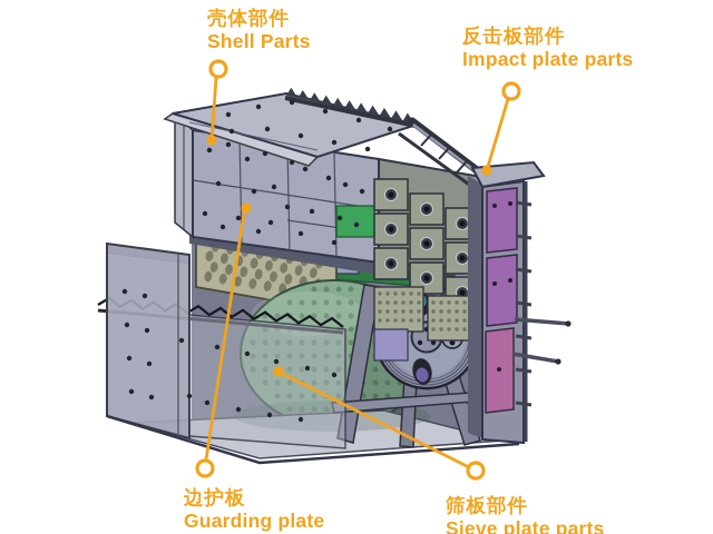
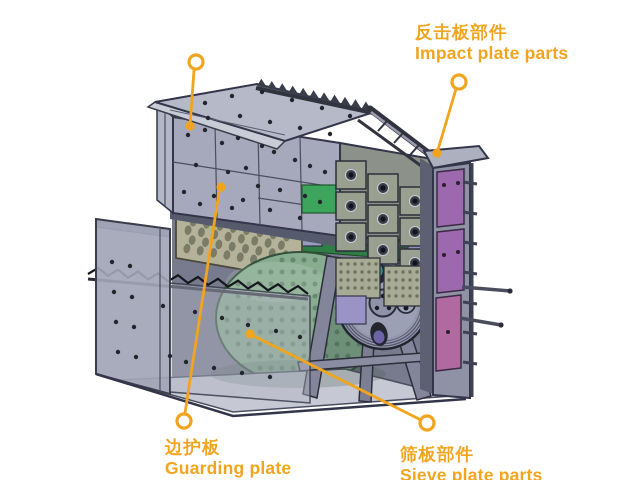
- 壳体部件
- Shell Parts
  反击板部件
  Impact plate parts
  边护板
  Guarding plate
  筛板部件
  Sieve plate parts
